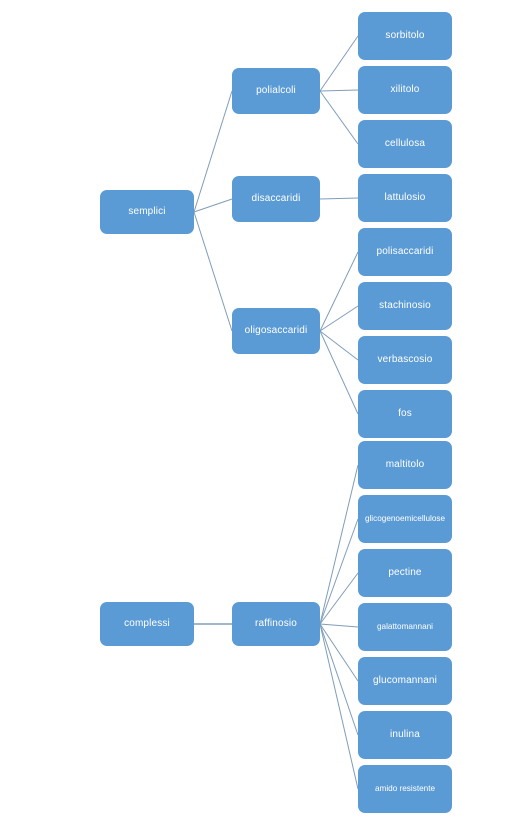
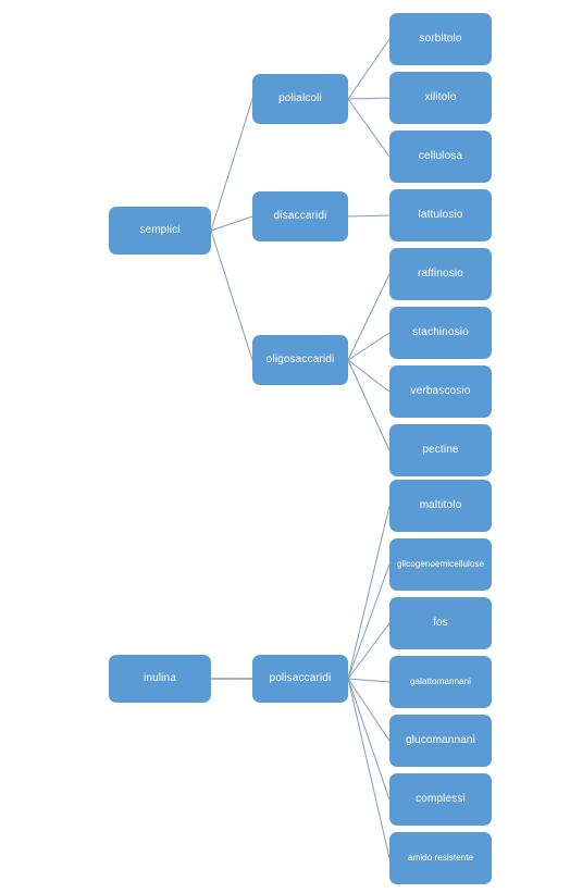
  semplici
- complessi
+ inulina
  polialcoli
  disaccaridi
  oligosaccaridi
- raffinosio
+ polisaccaridi
  sorbitolo
  xilitolo
  cellulosa
  lattulosio
- polisaccaridi
+ raffinosio
  stachinosio
  verbascosio
- fos
+ pectine
  maltitolo
  glicogenoemicellulose
- pectine
+ fos
  galattomannani
  glucomannani
- inulina
+ complessi
  amido resistente
